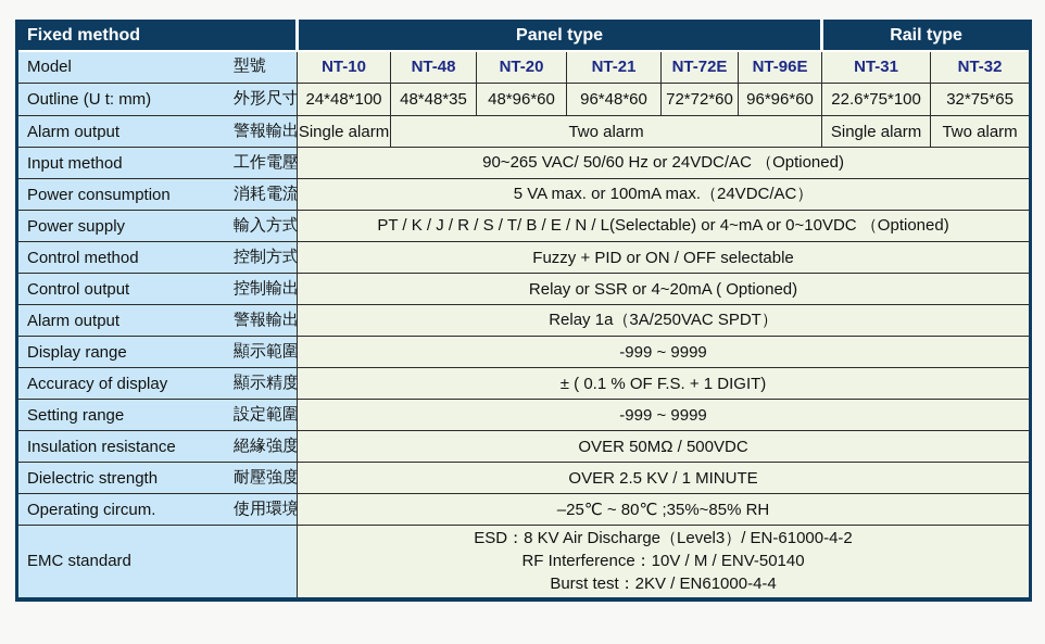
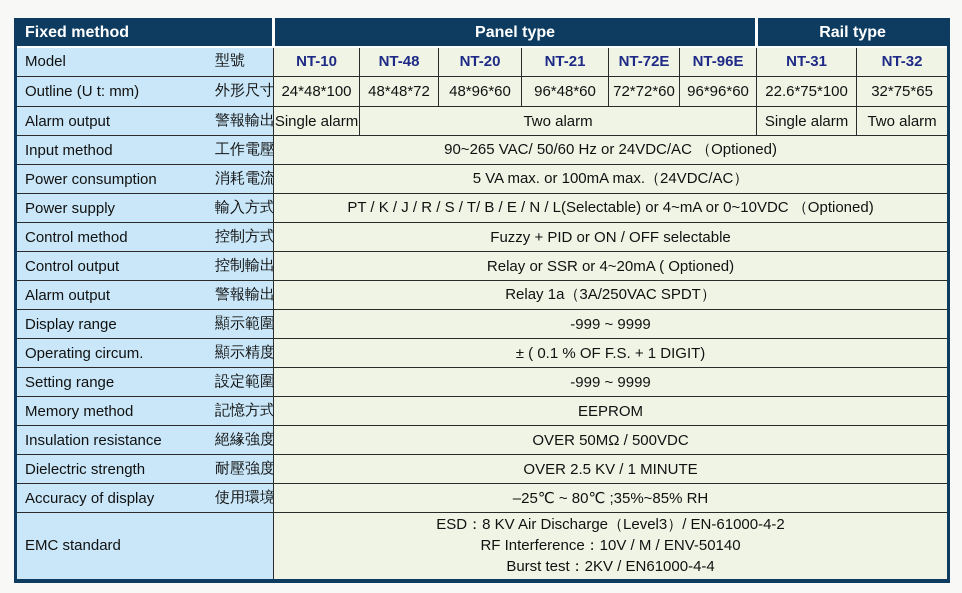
  Fixed method	Panel type	Rail type
  Model 型號	NT-10	NT-48	NT-20	NT-21	NT-72E	NT-96E	NT-31	NT-32
- Outline (U t: mm) 外形尺寸	24*48*100	48*48*35	48*96*60	96*48*60	72*72*60	96*96*60	22.6*75*100	32*75*65
+ Outline (U t: mm) 外形尺寸	24*48*100	48*48*72	48*96*60	96*48*60	72*72*60	96*96*60	22.6*75*100	32*75*65
  Alarm output 警報輸出	Single alarm	Two alarm	Single alarm	Two alarm
  Input method 工作電壓	90~265 VAC/ 50/60 Hz or 24VDC/AC （Optioned)
  Power consumption 消耗電流	5 VA max. or 100mA max.（24VDC/AC）
  Power supply 輸入方式	PT / K / J / R / S / T/ B / E / N / L(Selectable) or 4~mA or 0~10VDC （Optioned)
  Control method 控制方式	Fuzzy + PID or ON / OFF selectable
  Control output 控制輸出	Relay or SSR or 4~20mA ( Optioned)
  Alarm output 警報輸出	Relay 1a（3A/250VAC SPDT）
  Display range 顯示範圍	-999 ~ 9999
- Accuracy of display 顯示精度	± ( 0.1 % OF F.S. + 1 DIGIT)
+ Operating circum. 顯示精度	± ( 0.1 % OF F.S. + 1 DIGIT)
  Setting range 設定範圍	-999 ~ 9999
+ Memory method 記憶方式	EEPROM
  Insulation resistance 絕緣強度	OVER 50MΩ / 500VDC
  Dielectric strength 耐壓強度	OVER 2.5 KV / 1 MINUTE
- Operating circum. 使用環境	–25℃ ~ 80℃ ;35%~85% RH
+ Accuracy of display 使用環境	–25℃ ~ 80℃ ;35%~85% RH
  EMC standard	ESD：8 KV Air Discharge（Level3）/ EN-61000-4-2 RF Interference：10V / M / ENV-50140 Burst test：2KV / EN61000-4-4
